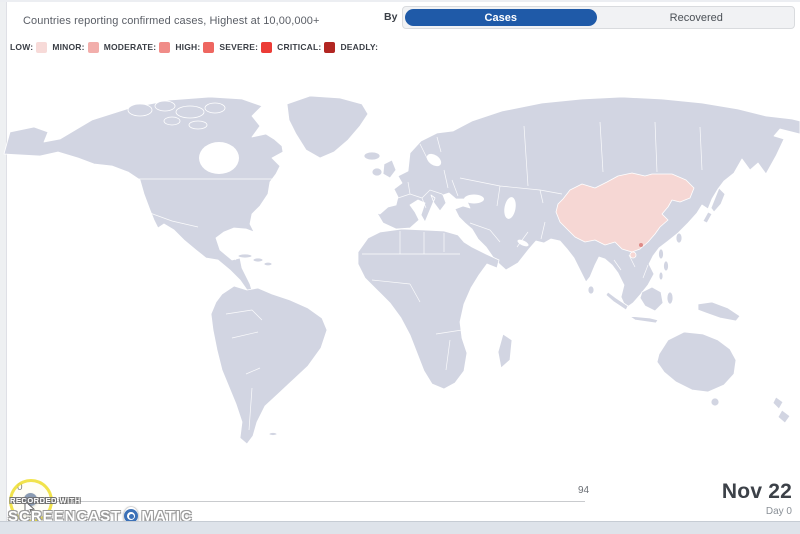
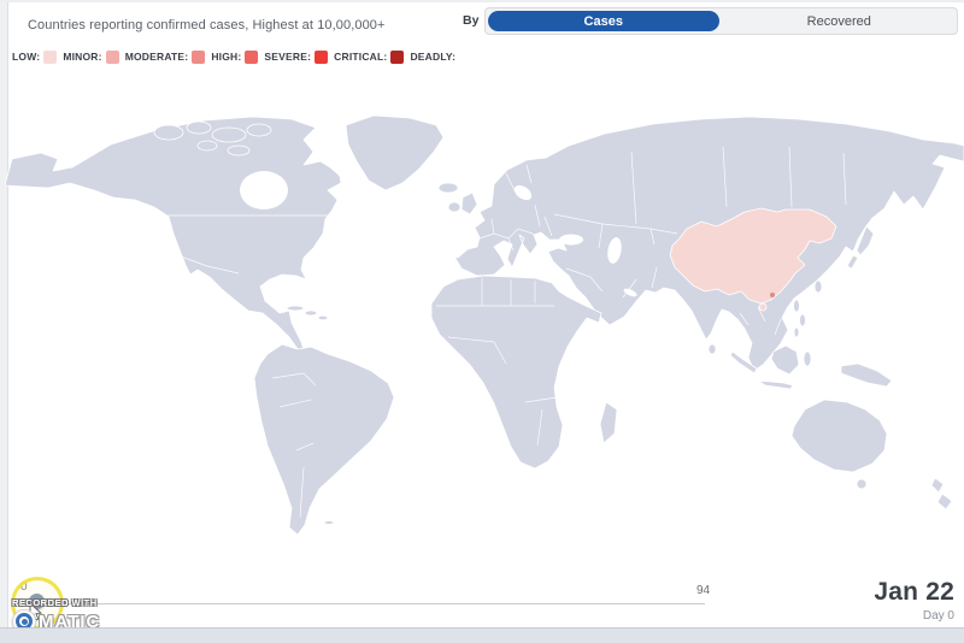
  Countries reporting confirmed cases, Highest at 10,00,000+
  LOW:
  MINOR:
  MODERATE:
  HIGH:
  SEVERE:
  CRITICAL:
  DEADLY:
  By
  Cases
  Recovered
  0
  94
- Nov 22
+ Jan 22
  Day 0
  RECORDED WITH
- SCREENCAST
  MATIC
